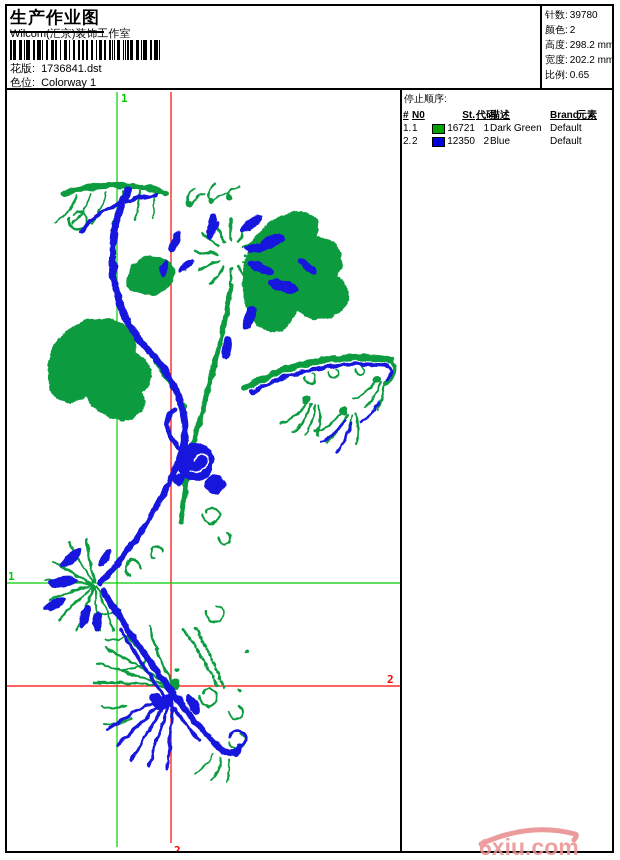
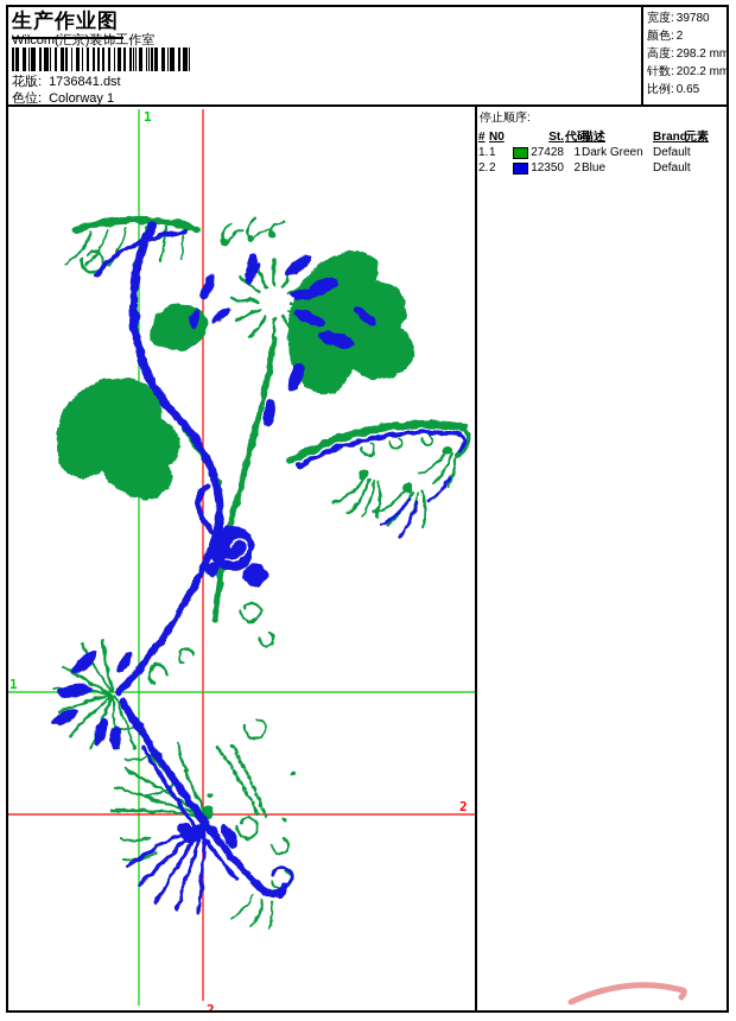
  生产作业图
  Wilcom(汇京)装饰工作室
  花版: 1736841.dst
  色位: Colorway 1
- 针数: 39780
+ 宽度: 39780
  颜色: 2
  高度: 298.2 mm
- 宽度: 202.2 mm
+ 针数: 202.2 mm
  比例: 0.65
  停止顺序:
  #
  N0
  St.
  描述
  Brand
  元素
  1.
  1
- 16721
+ 27428
  1
  Dark Green
  Defau
  2.
  2
  12350
  2
  Blue
  Defau
  1
  1
  2
  2
- 6xiu.com
